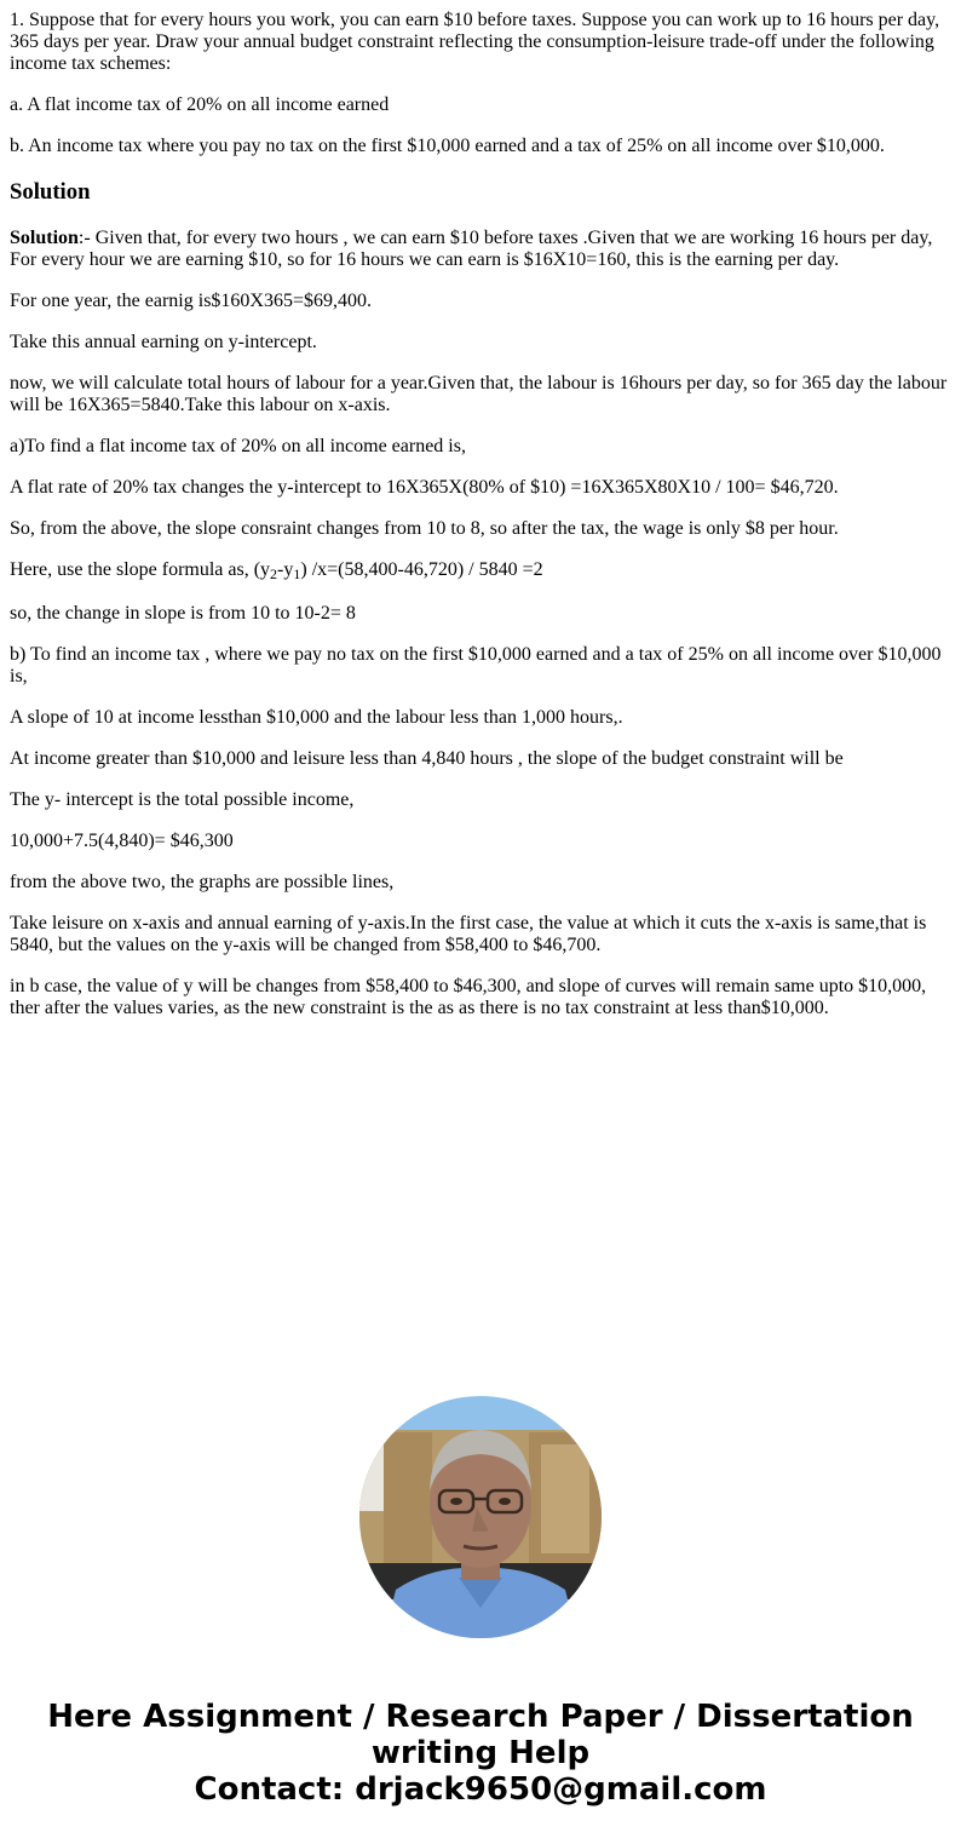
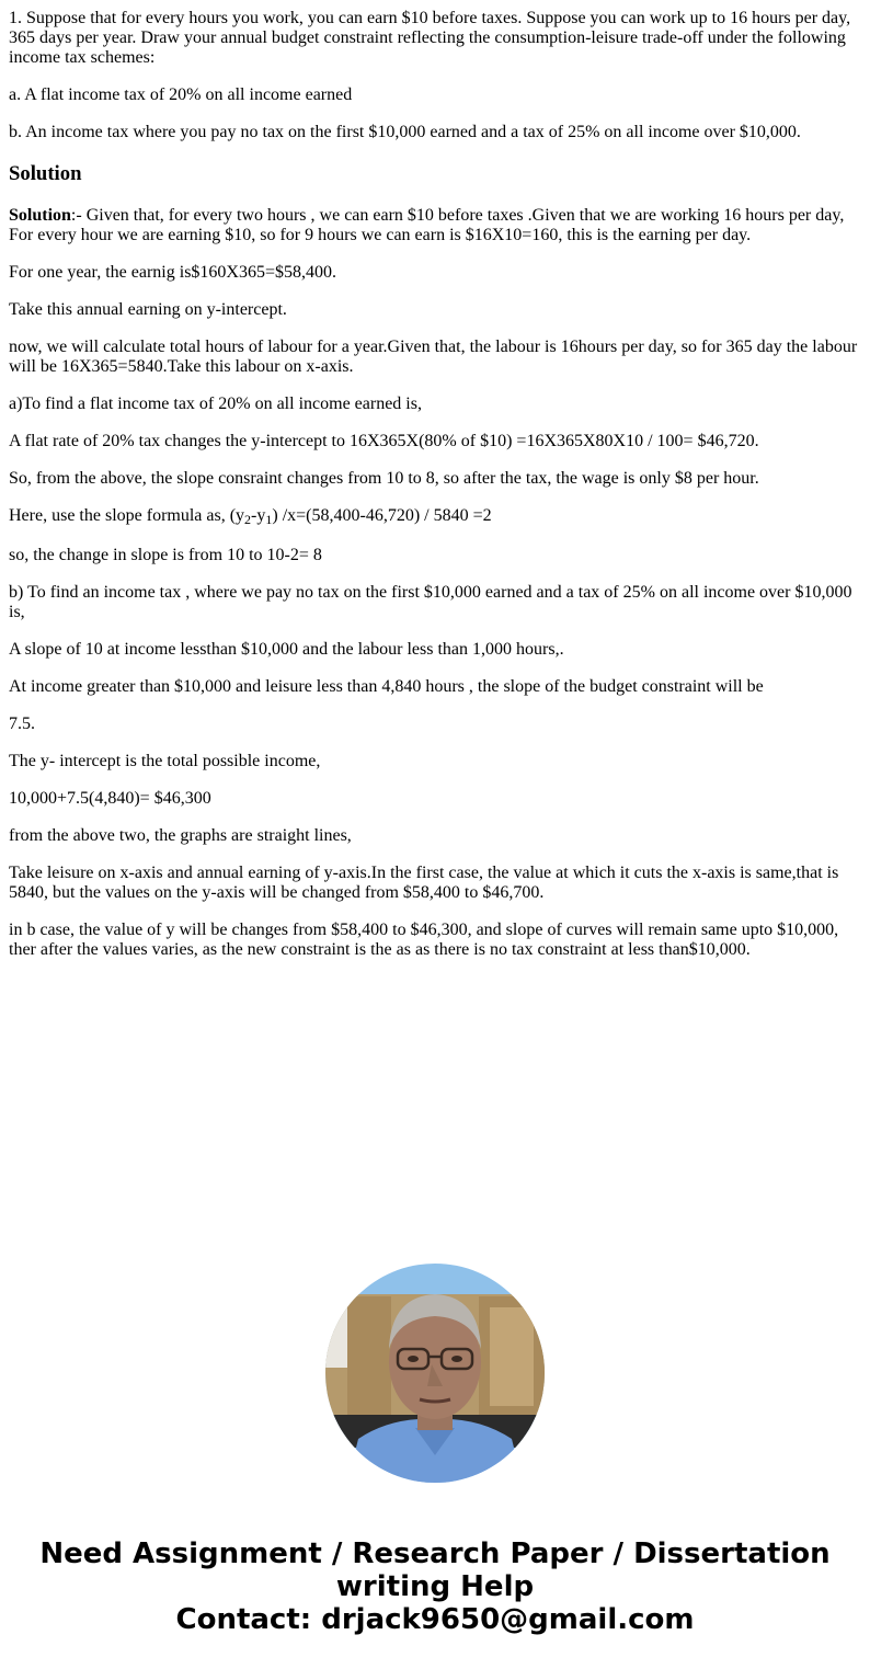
  1. Suppose that for every hours you work, you can earn $10 before taxes. Suppose you can work up to 16 hours per day, 365 days per year. Draw your annual budget constraint reflecting the consumption-leisure trade-off under the following income tax schemes:
  a. A flat income tax of 20% on all income earned
  b. An income tax where you pay no tax on the first $10,000 earned and a tax of 25% on all income over $10,000.
  Solution
- Solution:- Given that, for every two hours , we can earn $10 before taxes .Given that we are working 16 hours per day, For every hour we are earning $10, so for 16 hours we can earn is $16X10=160, this is the earning per day.
+ Solution:- Given that, for every two hours , we can earn $10 before taxes .Given that we are working 16 hours per day, For every hour we are earning $10, so for 9 hours we can earn is $16X10=160, this is the earning per day.
- For one year, the earnig is$160X365=$69,400.
+ For one year, the earnig is$160X365=$58,400.
  Take this annual earning on y-intercept.
  now, we will calculate total hours of labour for a year.Given that, the labour is 16hours per day, so for 365 day the labour will be 16X365=5840.Take this labour on x-axis.
  a)To find a flat income tax of 20% on all income earned is,
  A flat rate of 20% tax changes the y-intercept to 16X365X(80% of $10) =16X365X80X10 / 100= $46,720.
  So, from the above, the slope consraint changes from 10 to 8, so after the tax, the wage is only $8 per hour.
  Here, use the slope formula as, (y2-y1) /x=(58,400-46,720) / 5840 =2
  so, the change in slope is from 10 to 10-2= 8
  b) To find an income tax , where we pay no tax on the first $10,000 earned and a tax of 25% on all income over $10,000 is,
  A slope of 10 at income lessthan $10,000 and the labour less than 1,000 hours,.
  At income greater than $10,000 and leisure less than 4,840 hours , the slope of the budget constraint will be
+ 7.5.
  The y- intercept is the total possible income,
  10,000+7.5(4,840)= $46,300
- from the above two, the graphs are possible lines,
+ from the above two, the graphs are straight lines,
  Take leisure on x-axis and annual earning of y-axis.In the first case, the value at which it cuts the x-axis is same,that is 5840, but the values on the y-axis will be changed from $58,400 to $46,700.
  in b case, the value of y will be changes from $58,400 to $46,300, and slope of curves will remain same upto $10,000, ther after the values varies, as the new constraint is the as as there is no tax constraint at less than$10,000.
- Here Assignment / Research Paper / Dissertation
+ Need Assignment / Research Paper / Dissertation
  writing Help
  Contact: drjack9650@gmail.com
